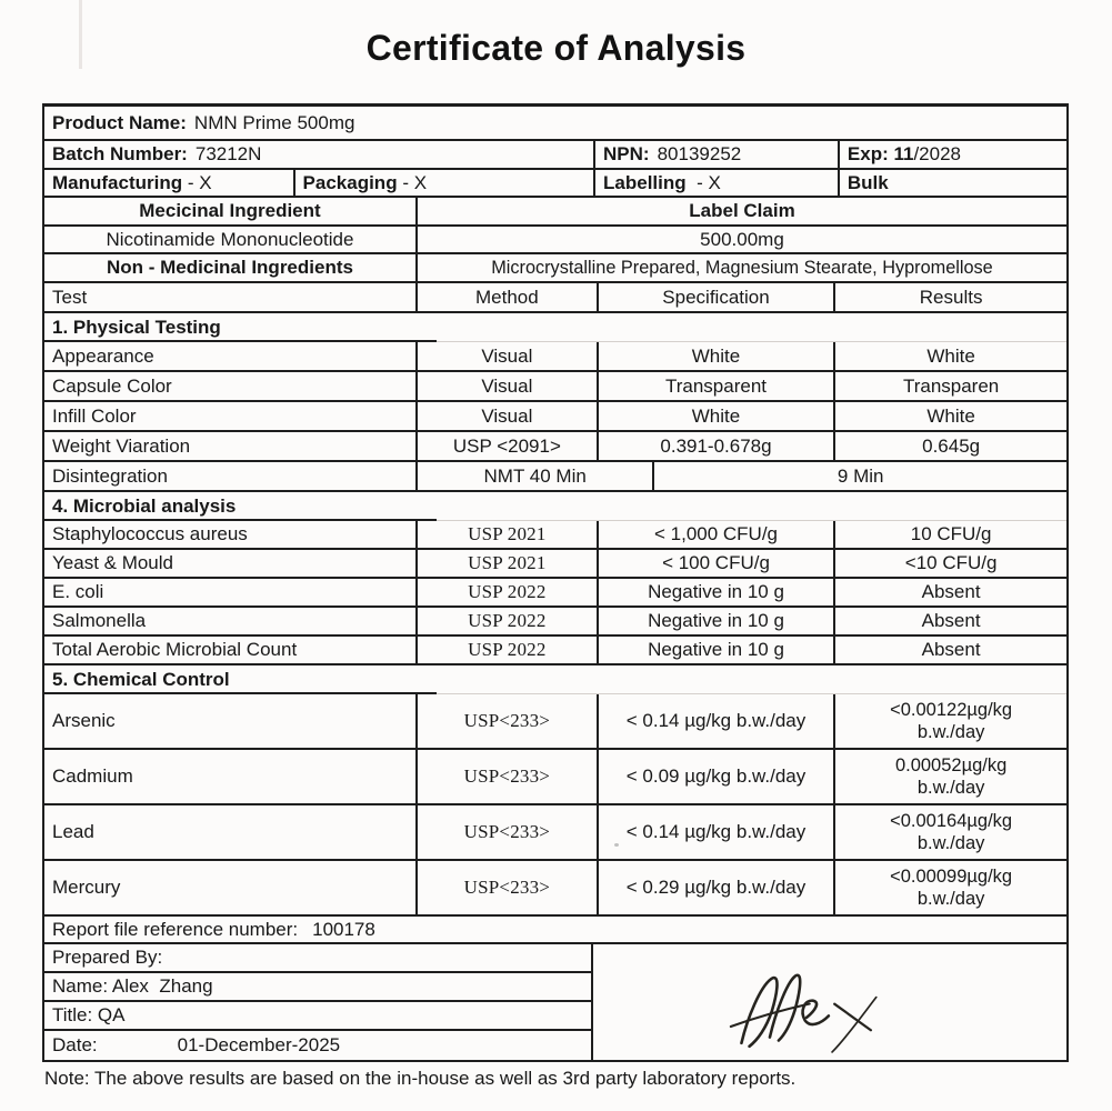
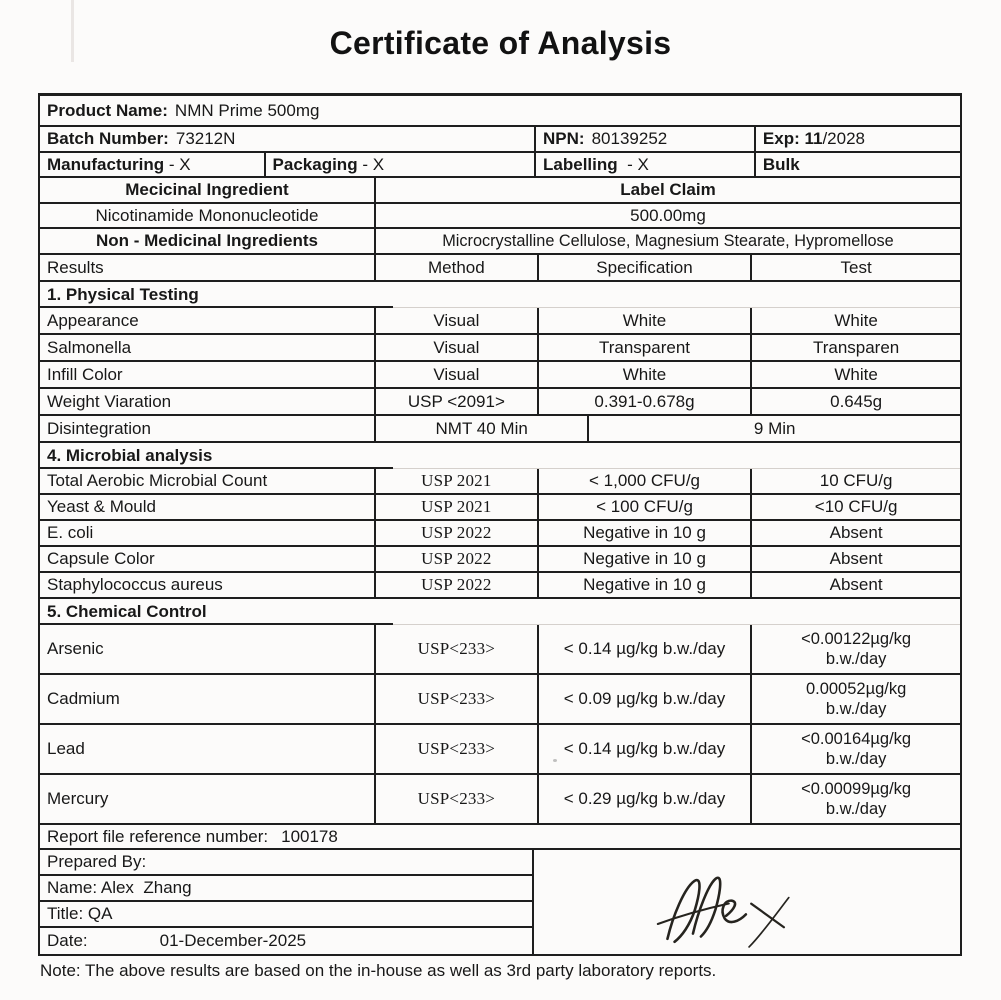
  Certificate of Analysis
  Product Name:
  NMN Prime 500mg
  Batch Number:
  73212N
  NPN:
  80139252
  Exp: 11
  /2028
  Manufacturing
  - X
  Packaging
  - X
  Labelling
  - X
  Bulk
  Mecicinal Ingredient
  Label Claim
  Nicotinamide Mononucleotide
  500.00mg
  Non - Medicinal Ingredients
- Microcrystalline Prepared, Magnesium Stearate, Hypromellose
+ Microcrystalline Cellulose, Magnesium Stearate, Hypromellose
- Test
+ Results
  Method
  Specification
- Results
+ Test
  1. Physical Testing
  Appearance
  Visual
  White
  White
- Capsule Color
+ Salmonella
  Visual
  Transparent
  Transparen
  Infill Color
  Visual
  White
  White
  Weight Viaration
  USP <2091>
  0.391-0.678g
  0.645g
  Disintegration
  NMT 40 Min
  9 Min
  4. Microbial analysis
- Staphylococcus aureus
+ Total Aerobic Microbial Count
  USP 2021
  < 1,000 CFU/g
  10 CFU/g
  Yeast & Mould
  USP 2021
  < 100 CFU/g
  <10 CFU/g
  E. coli
  USP 2022
  Negative in 10 g
  Absent
- Salmonella
+ Capsule Color
  USP 2022
  Negative in 10 g
  Absent
- Total Aerobic Microbial Count
+ Staphylococcus aureus
  USP 2022
  Negative in 10 g
  Absent
  5. Chemical Control
  Arsenic
  USP<233>
  < 0.14 µg/kg b.w./day
  <0.00122µg/kg
  b.w./day
  Cadmium
  USP<233>
  < 0.09 µg/kg b.w./day
  0.00052µg/kg
  b.w./day
  Lead
  USP<233>
  < 0.14 µg/kg b.w./day
  <0.00164µg/kg
  b.w./day
  Mercury
  USP<233>
  < 0.29 µg/kg b.w./day
  <0.00099µg/kg
  b.w./day
  Report file reference number:
  100178
  Prepared By:
  Name: Alex Zhang
  Title: QA
  Date:
  01-December-2025
  Note: The above results are based on the in-house as well as 3rd party laboratory reports.
